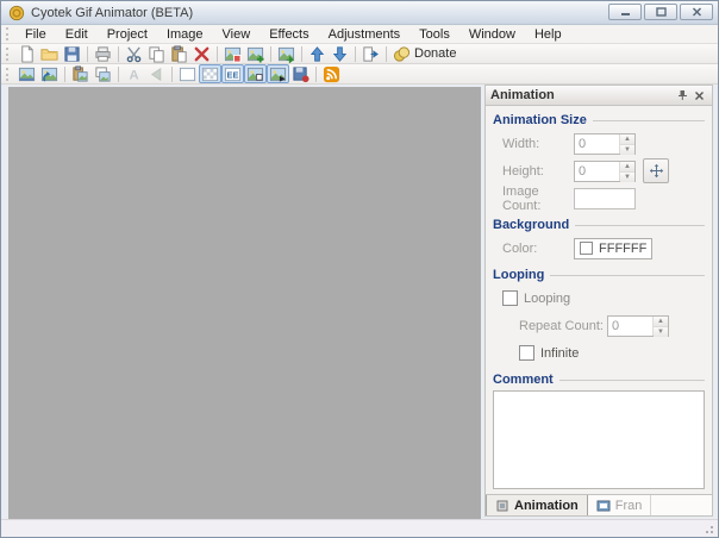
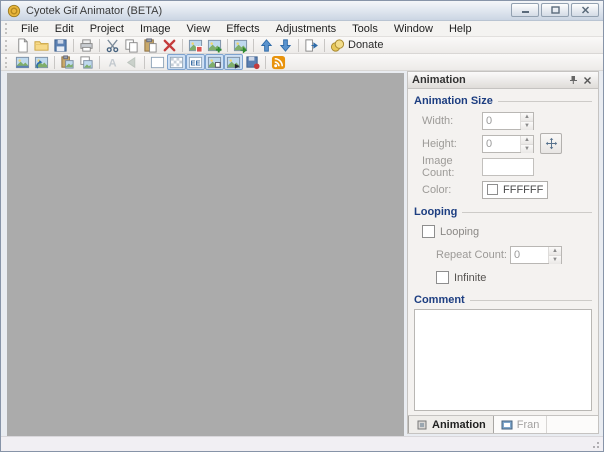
  Cyotek Gif Animator (BETA)
  File
  Edit
  Project
  Image
  View
  Effects
  Adjustments
  Tools
  Window
  Help
  Donate
  A
  EE
  Animation
  Animation Size
  Width:
  0
  Height:
  0
  Image Count:
- Background
  Color:
  FFFFFF
  Looping
  Looping
  Repeat Count:
  0
  Infinite
  Comment
  Animation
  Fran
